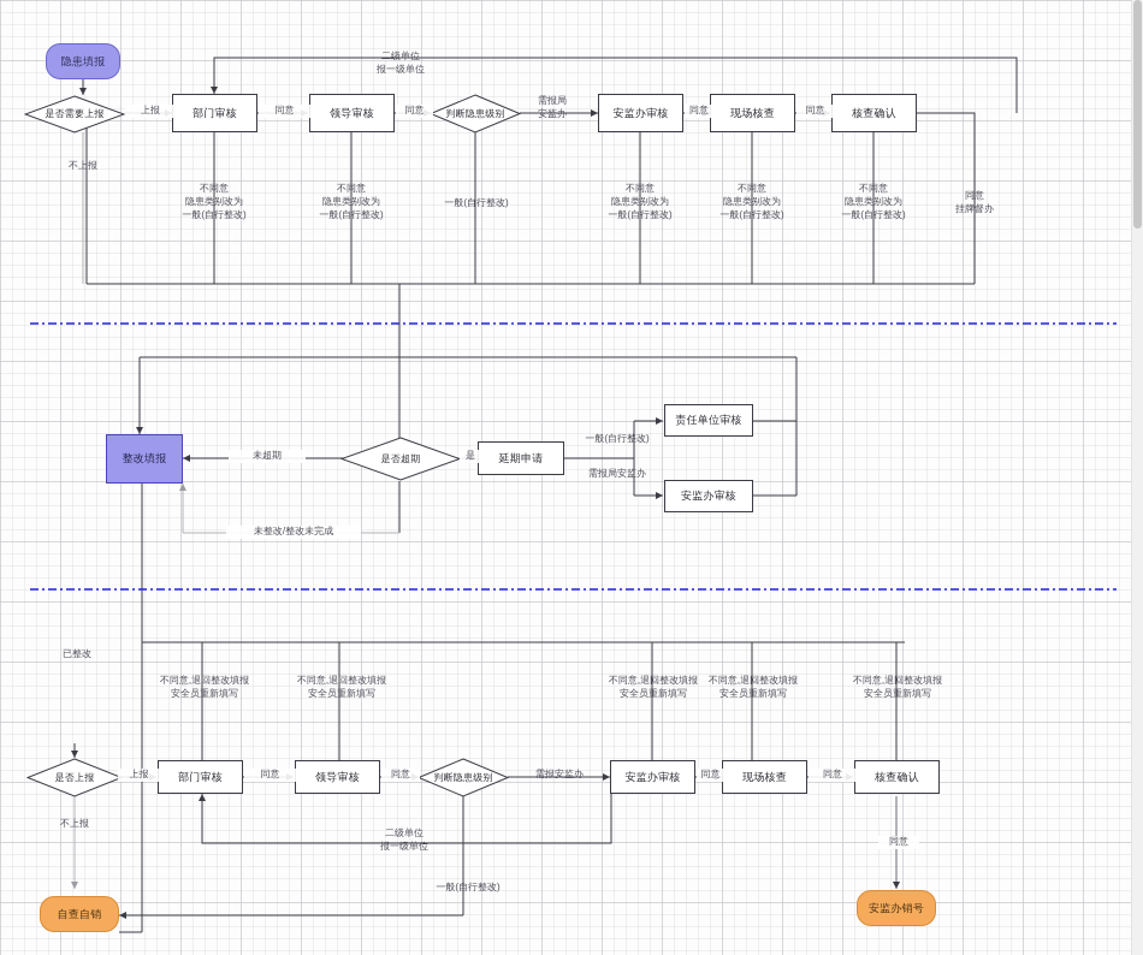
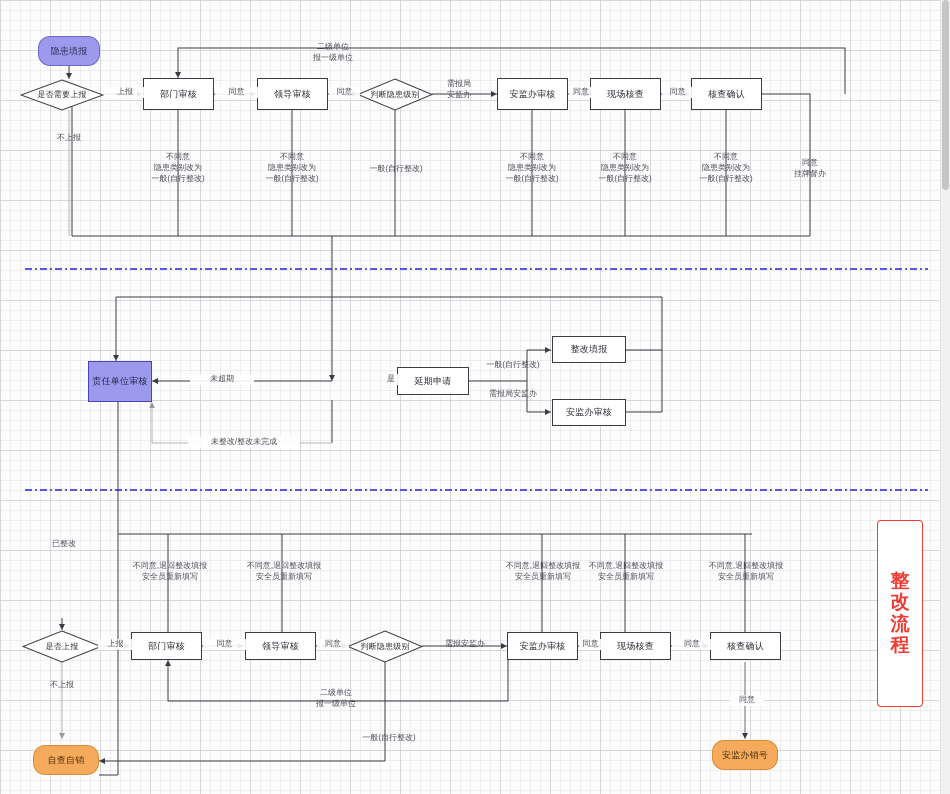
  隐患填报
  是否需要上报
  部门审核
  领导审核
  判断隐患级别
  安监办审核
  现场核查
  核查确认
  上报
  不上报
  同意
  同意
  同意
  同意
  二级单位
  报一级单位
  需报局
  安监办
  一般(自行整改)
  不同意
  隐患类别改为
  一般(自行整改)
  不同意
  隐患类别改为
  一般(自行整改)
  不同意
  隐患类别改为
  一般(自行整改)
  不同意
  隐患类别改为
  一般(自行整改)
  不同意
  隐患类别改为
  一般(自行整改)
  同意
  挂牌督办
- 整改填报
+ 责任单位审核
- 是否超期
  延期申请
- 责任单位审核
+ 整改填报
  安监办审核
  未超期
  是
  一般(自行整改)
  需报局安监办
  未整改/整改未完成
  是否上报
  部门审核
  领导审核
  判断隐患级别
  安监办审核
  现场核查
  核查确认
  自查自销
  安监办销号
  已整改
  上报
  不上报
  同意
  同意
  同意
  同意
  需报安监办
  二级单位
  报一级单位
  一般(自行整改)
  不同意,退回整改填报
  安全员重新填写
  不同意,退回整改填报
  安全员重新填写
  不同意,退回整改填报
  安全员重新填写
  不同意,退回整改填报
  安全员重新填写
  不同意,退回整改填报
  安全员重新填写
  同意
+ 整改流程
